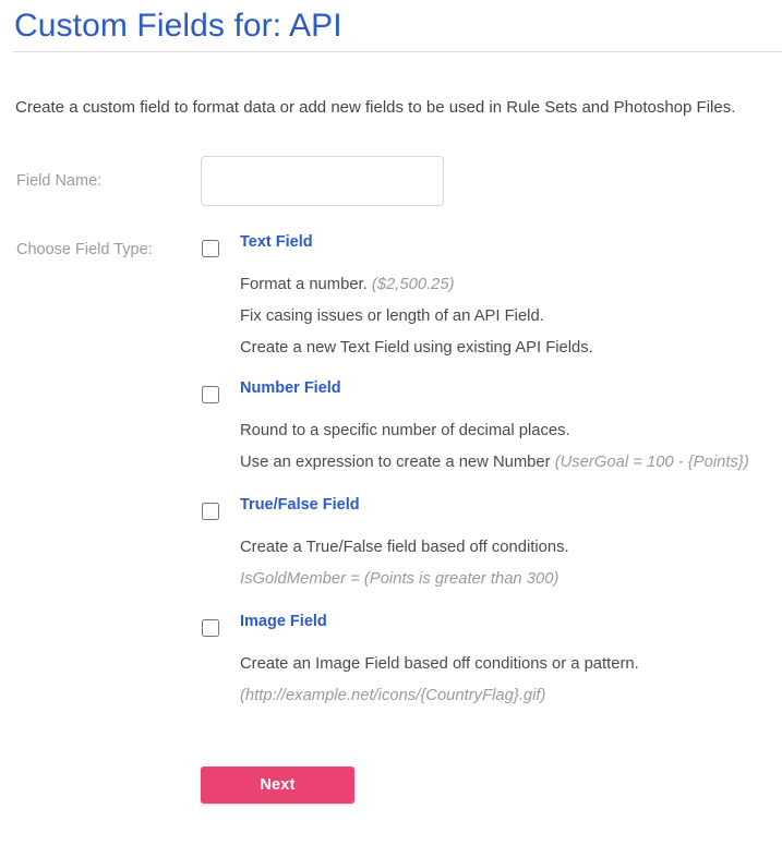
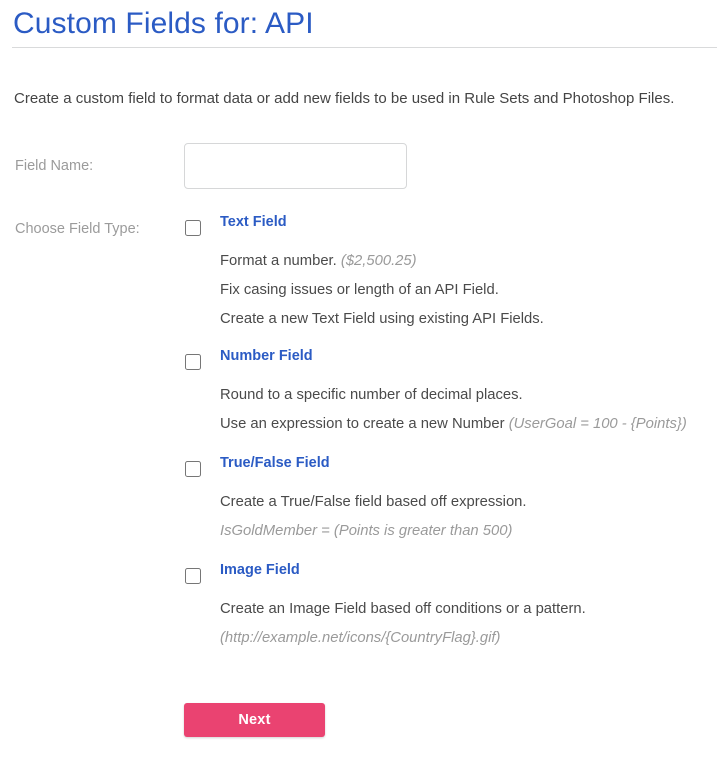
  Custom Fields for: API
  Create a custom field to format data or add new fields to be used in Rule Sets and Photoshop Files.
  Field Name:
  Choose Field Type:
  Text Field
  Format a number. ($2,500.25)
  Fix casing issues or length of an API Field.
  Create a new Text Field using existing API Fields.
  Number Field
  Round to a specific number of decimal places.
  Use an expression to create a new Number (UserGoal = 100 - {Points})
  True/False Field
- Create a True/False field based off conditions.
+ Create a True/False field based off expression.
- IsGoldMember = (Points is greater than 300)
+ IsGoldMember = (Points is greater than 500)
  Image Field
  Create an Image Field based off conditions or a pattern.
  (http://example.net/icons/{CountryFlag}.gif)
  Next
